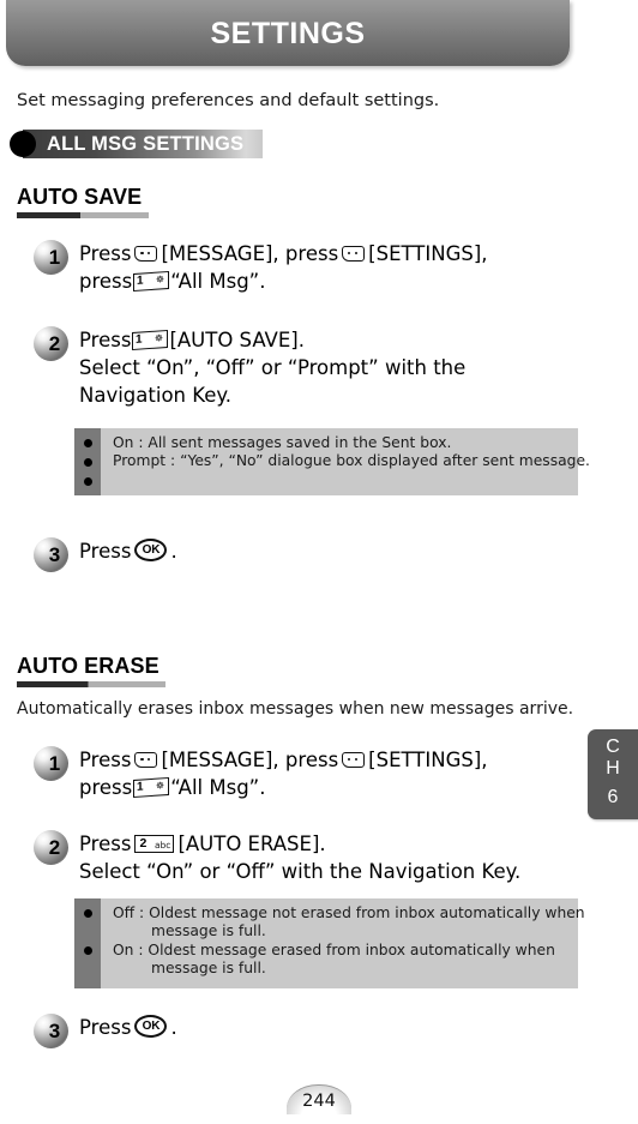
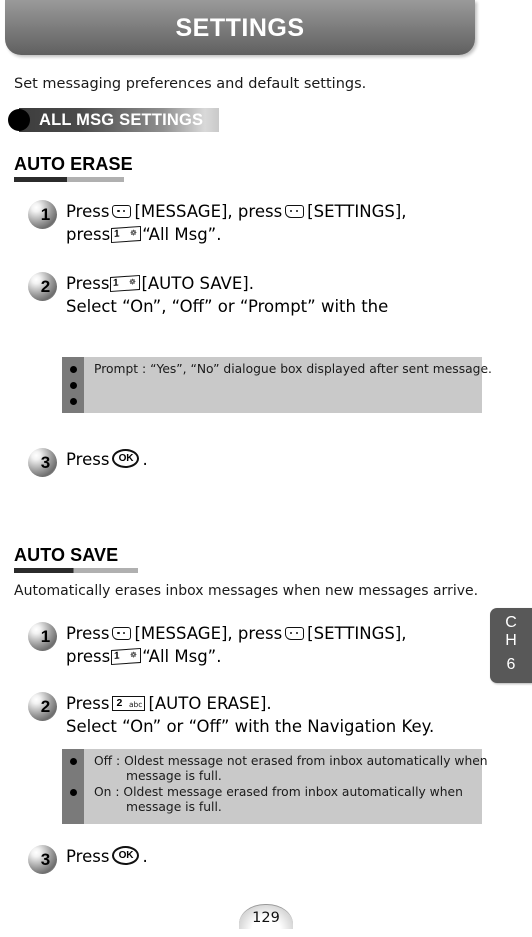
  SETTINGS
  Set messaging preferences and default settings.
  ALL MSG SETTINGS
- AUTO SAVE
+ AUTO ERASE
  1
  Press [MESSAGE], press [SETTINGS],
  press
  “All Msg”.
  2
  Press
  [AUTO SAVE].
  Select “On”, “Off” or “Prompt” with the
- Navigation Key.
- On : All sent messages saved in the Sent box.
  Prompt : “Yes”, “No” dialogue box displayed after sent message.
  3
  Press OK .
- AUTO ERASE
+ AUTO SAVE
  Automatically erases inbox messages when new messages arrive.
  1
  Press [MESSAGE], press [SETTINGS],
  press
  “All Msg”.
  2
  Press
  2
  abc
  [AUTO ERASE].
  Select “On” or “Off” with the Navigation Key.
  Off : Oldest message not erased from inbox automatically when
  message is full.
  On : Oldest message erased from inbox automatically when
  message is full.
  3
  Press OK .
  C
  H
  6
- 244
+ 129
